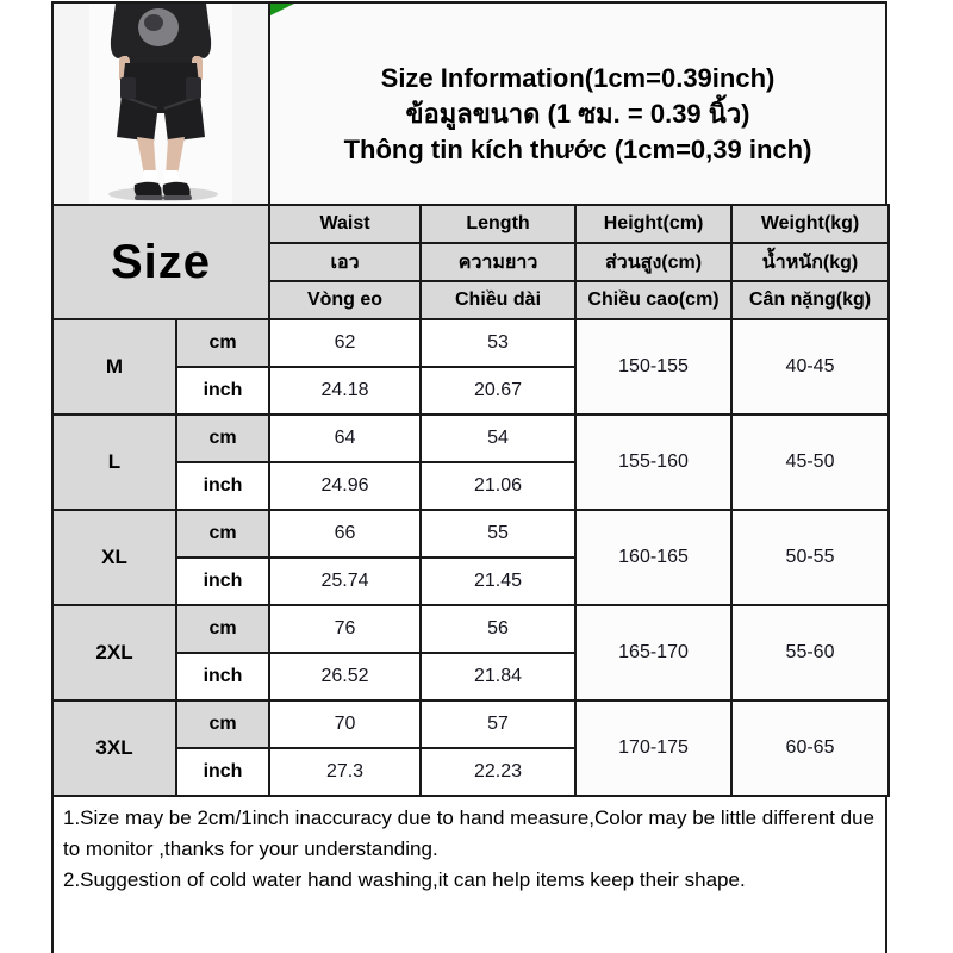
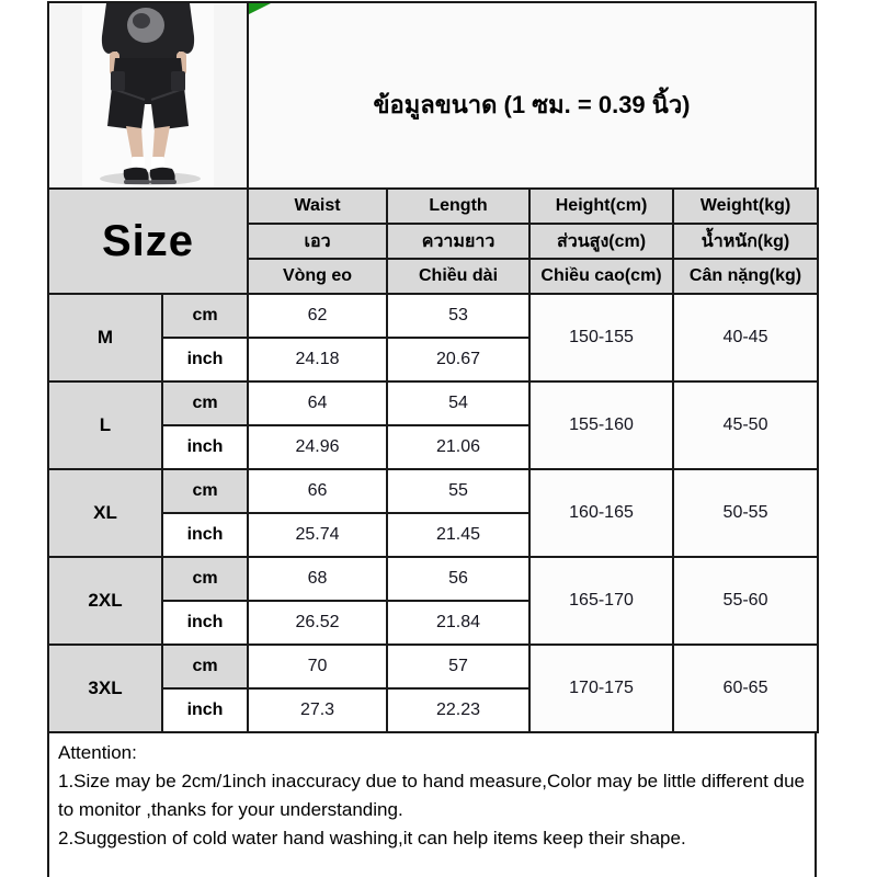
- Size Information(1cm=0.39inch)
  ข้อมูลขนาด (1 ซม. = 0.39 นิ้ว)
- Thông tin kích thước (1cm=0,39 inch)
  Size	Waist	Length	Height(cm)	Weight(kg)
  เอว	ความยาว	ส่วนสูง(cm)	น้ำหนัก(kg)
  Vòng eo	Chiều dài	Chiều cao(cm)	Cân nặng(kg)
  M	cm	62	53	150-155	40-45
  inch	24.18	20.67
  L	cm	64	54	155-160	45-50
  inch	24.96	21.06
  XL	cm	66	55	160-165	50-55
  inch	25.74	21.45
- 2XL	cm	76	56	165-170	55-60
+ 2XL	cm	68	56	165-170	55-60
  inch	26.52	21.84
  3XL	cm	70	57	170-175	60-65
  inch	27.3	22.23
+ Attention:
  1.Size may be 2cm/1inch inaccuracy due to hand measure,Color may be little different due to monitor ,thanks for your understanding.
  2.Suggestion of cold water hand washing,it can help items keep their shape.
